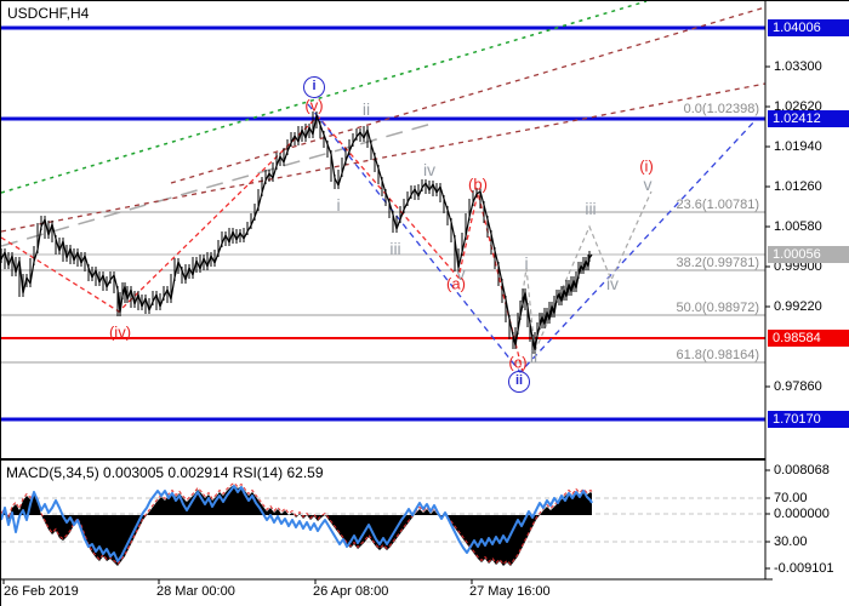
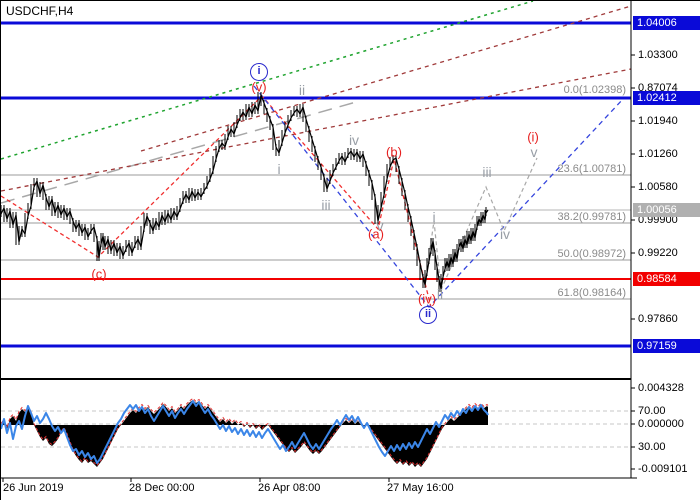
  USDCHF,H4
- MACD(5,34,5) 0.003005 0.002914 RSI(14) 62.59
  1.03300
- 1.02620
+ 0.87074
  1.01940
  1.01260
  1.00580
  0.99900
  0.99220
  0.97860
- 0.008068
+ 0.004328
  70.00
  0.000000
  30.00
  -0.009101
  1.04006
  1.02412
  1.00056
  0.98584
- 1.70170
+ 0.97159
  0.0(1.02398)
  23.6(1.00781)
  38.2(0.99781)
  50.0(0.98972)
  61.8(0.98164)
- 26 Feb 2019
+ 26 Jun 2019
- 28 Mar 00:00
+ 28 Dec 00:00
  26 Apr 08:00
  27 May 16:00
  i
  (v)
  ii
  iv
  (b)
  i
  iii
  v
  (a)
- (iv)
+ (c)
  i
  ii
- (c)
+ (iv)
  ii
  iii
  iv
  v
  (i)
